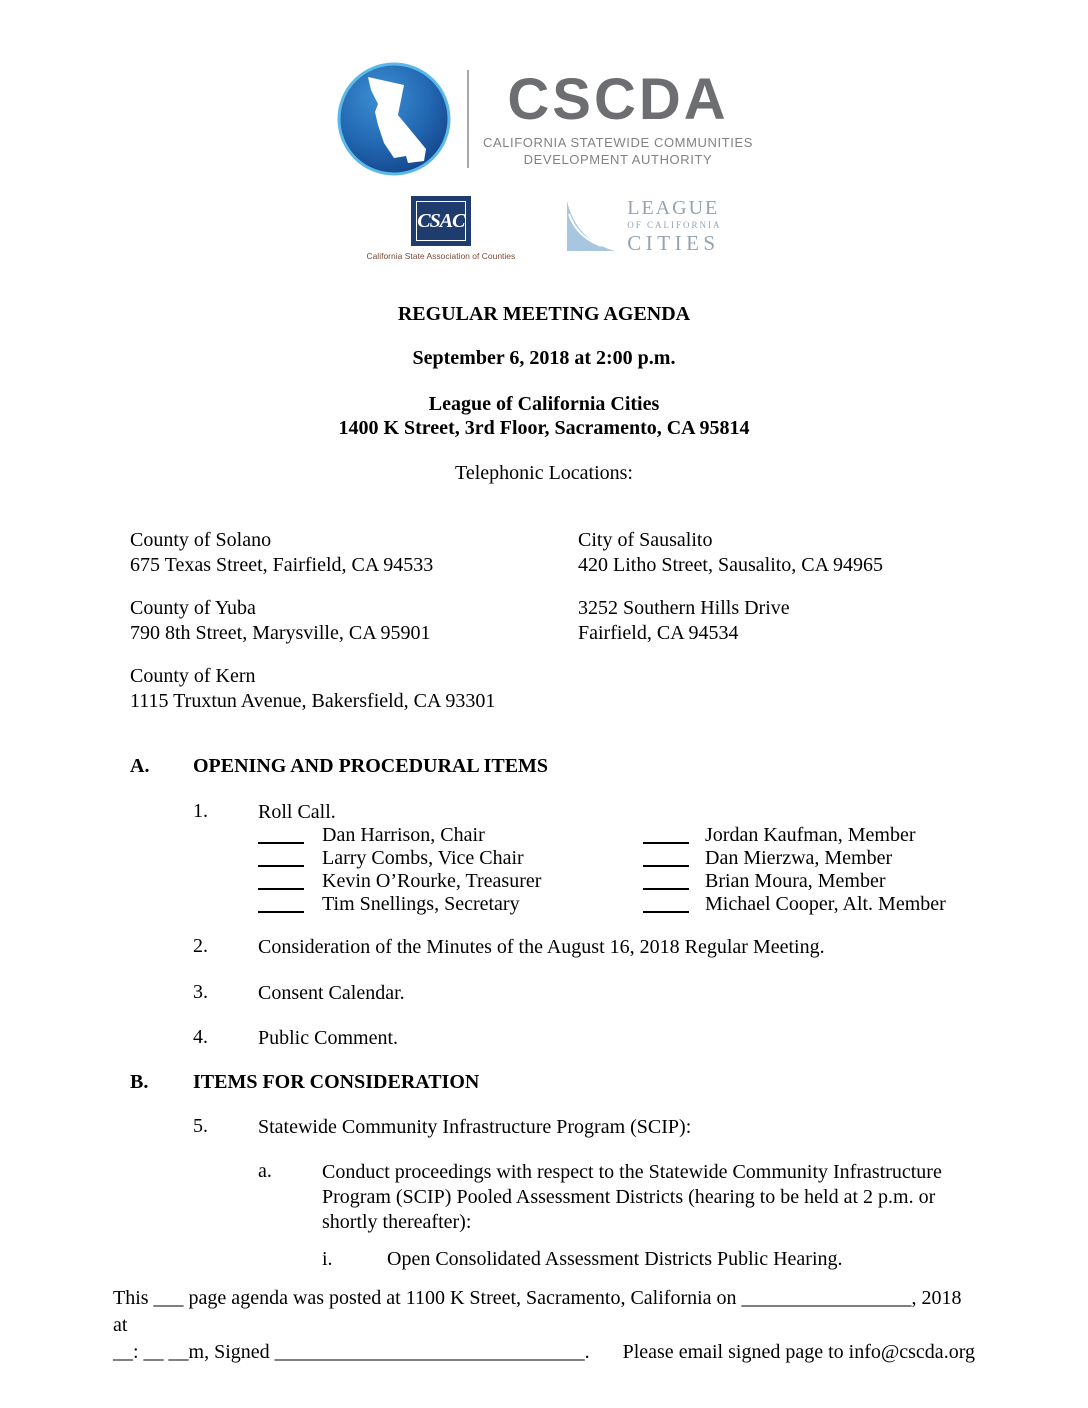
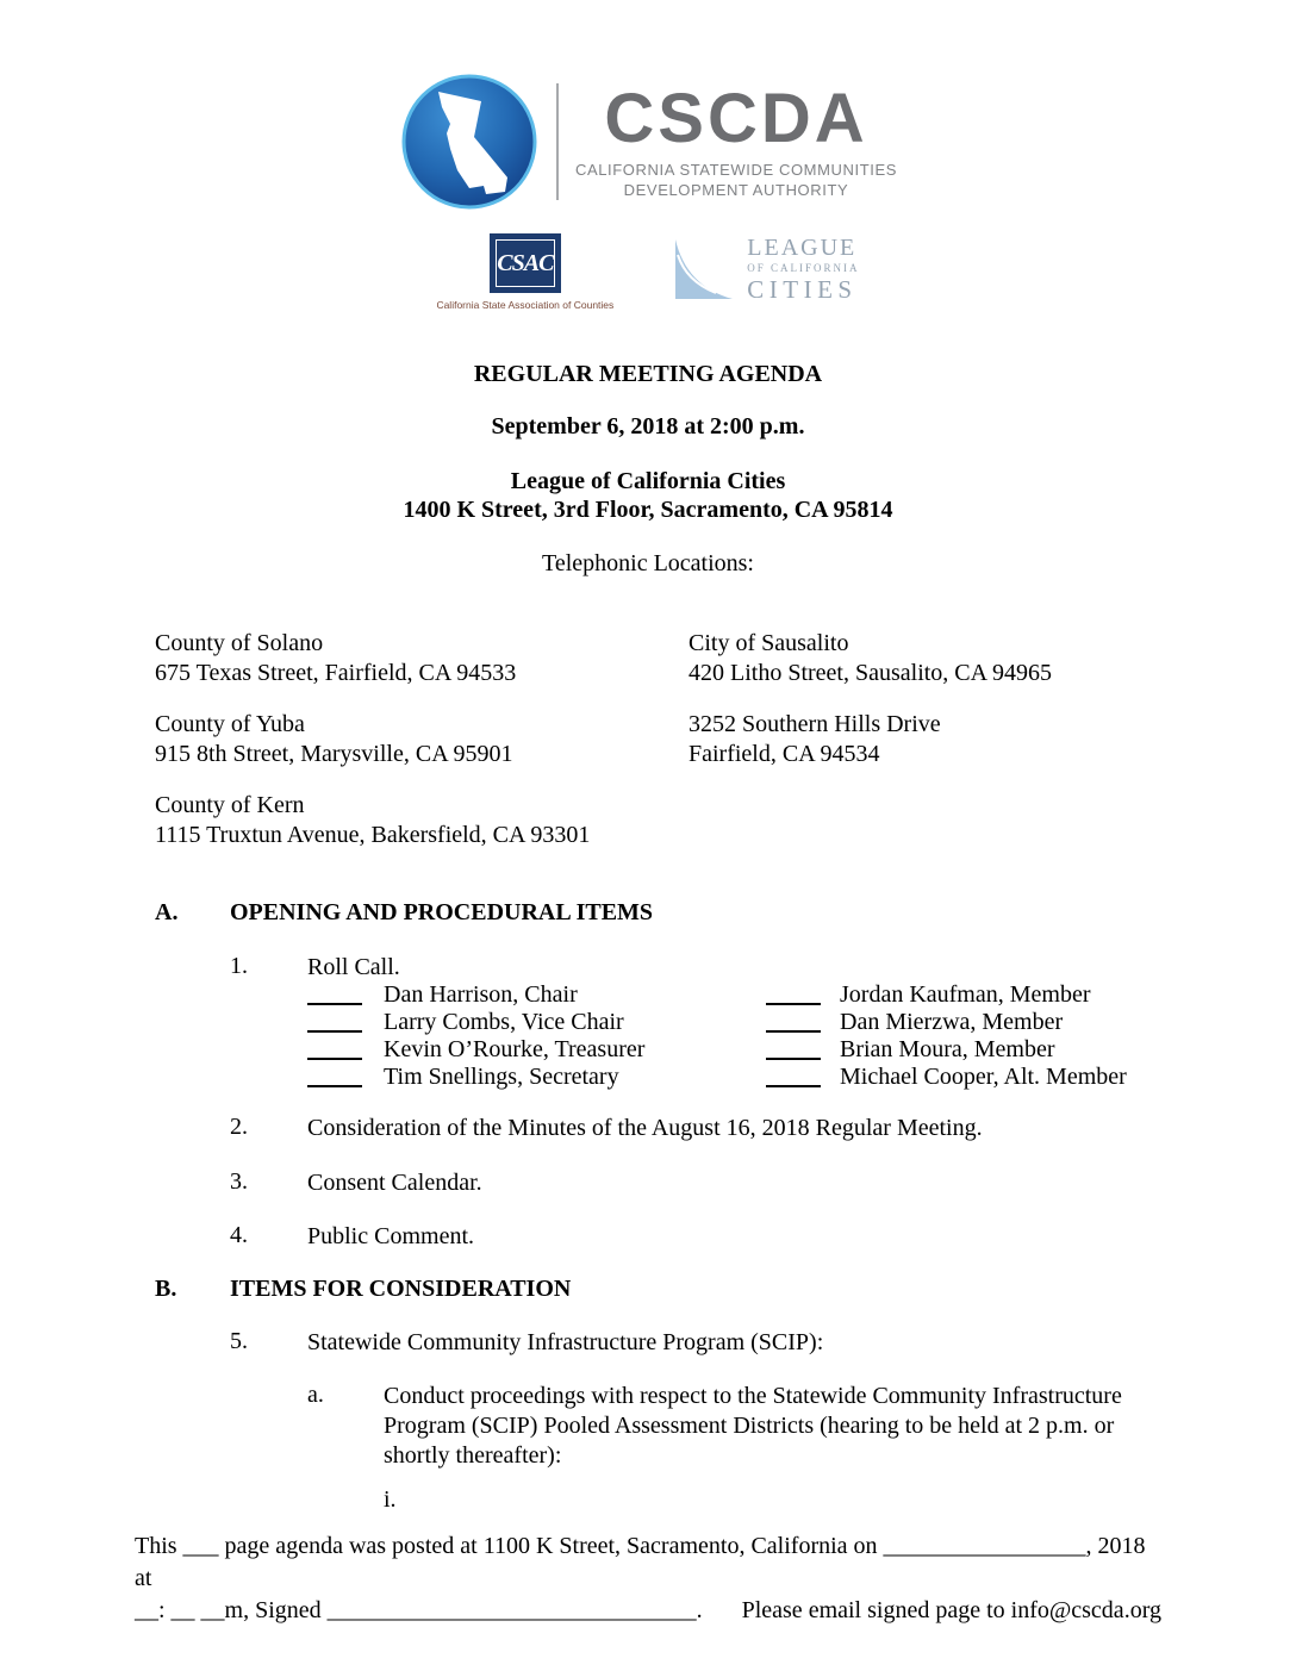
  CSCDA
  CALIFORNIA STATEWIDE COMMUNITIES
  DEVELOPMENT AUTHORITY
  CSAC
  California State Association of Counties
  LEAGUE
  OF CALIFORNIA
  CITIES
  REGULAR MEETING AGENDA
  September 6, 2018 at 2:00 p.m.
  League of California Cities
  1400 K Street, 3rd Floor, Sacramento, CA 95814
  Telephonic Locations:
  County of Solano
  675 Texas Street, Fairfield, CA 94533
  City of Sausalito
  420 Litho Street, Sausalito, CA 94965
  County of Yuba
- 790 8th Street, Marysville, CA 95901
+ 915 8th Street, Marysville, CA 95901
  3252 Southern Hills Drive
  Fairfield, CA 94534
  County of Kern
  1115 Truxtun Avenue, Bakersfield, CA 93301
  A.
  OPENING AND PROCEDURAL ITEMS
  1.
  Roll Call.
  Dan Harrison, Chair
  Jordan Kaufman, Member
  Larry Combs, Vice Chair
  Dan Mierzwa, Member
  Kevin O’Rourke, Treasurer
  Brian Moura, Member
  Tim Snellings, Secretary
  Michael Cooper, Alt. Member
  2.
  Consideration of the Minutes of the August 16, 2018 Regular Meeting.
  3.
  Consent Calendar.
  4.
  Public Comment.
  B.
  ITEMS FOR CONSIDERATION
  5.
  Statewide Community Infrastructure Program (SCIP):
  a.
  Conduct proceedings with respect to the Statewide Community Infrastructure Program (SCIP) Pooled Assessment Districts (hearing to be held at 2 p.m. or shortly thereafter):
  i.
- Open Consolidated Assessment Districts Public Hearing.
  This ___ page agenda was posted at 1100 K Street, Sacramento, California on _________________, 2018 at
  __: __ __m, Signed _______________________________.
  Please email signed page to info@cscda.org
